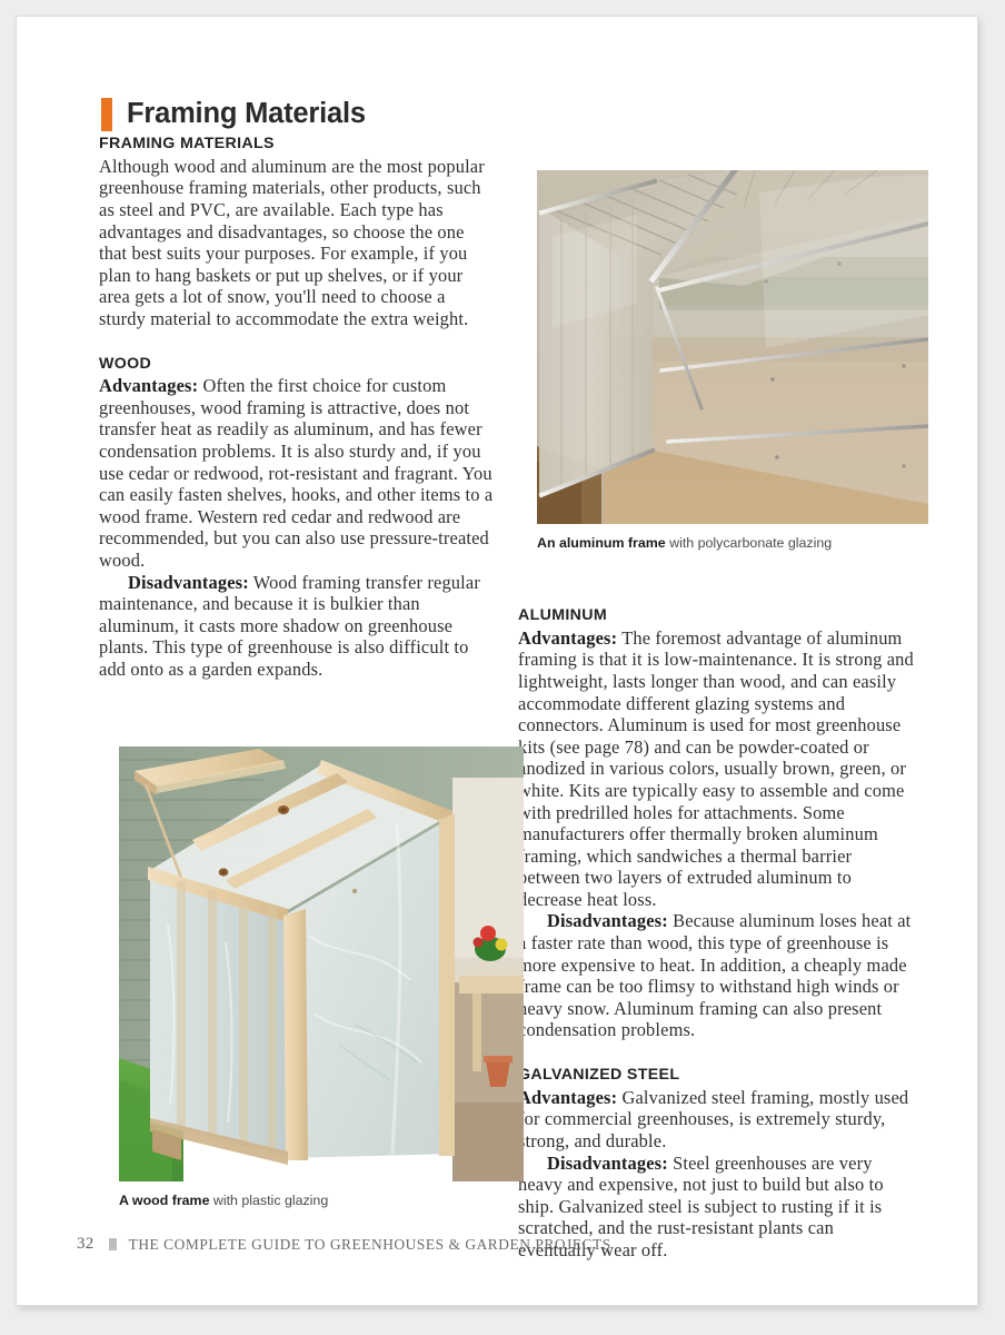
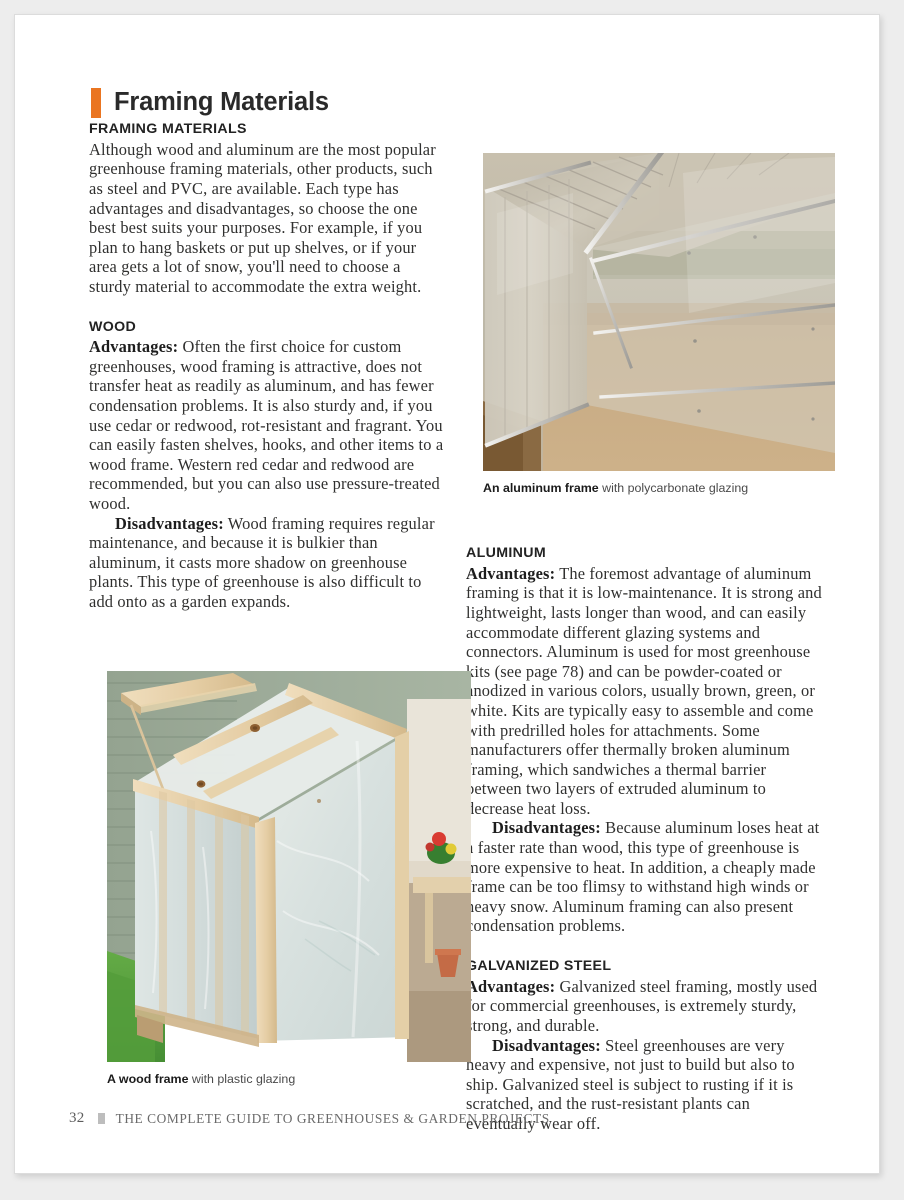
  Framing Materials
  FRAMING MATERIALS
- Although wood and aluminum are the most popular greenhouse framing materials, other products, such as steel and PVC, are available. Each type has advantages and disadvantages, so choose the one that best suits your purposes. For example, if you plan to hang baskets or put up shelves, or if your area gets a lot of snow, you'll need to choose a sturdy material to accommodate the extra weight.
+ Although wood and aluminum are the most popular greenhouse framing materials, other products, such as steel and PVC, are available. Each type has advantages and disadvantages, so choose the one best best suits your purposes. For example, if you plan to hang baskets or put up shelves, or if your area gets a lot of snow, you'll need to choose a sturdy material to accommodate the extra weight.
  WOOD
  Advantages: Often the first choice for custom greenhouses, wood framing is attractive, does not transfer heat as readily as aluminum, and has fewer condensation problems. It is also sturdy and, if you use cedar or redwood, rot-resistant and fragrant. You can easily fasten shelves, hooks, and other items to a wood frame. Western red cedar and redwood are recommended, but you can also use pressure-treated wood.
- Disadvantages: Wood framing transfer regular maintenance, and because it is bulkier than aluminum, it casts more shadow on greenhouse plants. This type of greenhouse is also difficult to add onto as a garden expands.
+ Disadvantages: Wood framing requires regular maintenance, and because it is bulkier than aluminum, it casts more shadow on greenhouse plants. This type of greenhouse is also difficult to add onto as a garden expands.
  ALUMINUM
  Advantages: The foremost advantage of aluminum framing is that it is low-maintenance. It is strong and lightweight, lasts longer than wood, and can easily accommodate different glazing systems and connectors. Aluminum is used for most greenhouse its (see page 78) and can be powder-coated or nodized in various colors, usually brown, green, or white. Kits are typically easy to assemble and come with predrilled holes for attachments. Some manufacturers offer thermally broken aluminum raming, which sandwiches a thermal barrier etween two layers of extruded aluminum to ecrease heat loss.
  Disadvantages: Because aluminum loses heat at faster rate than wood, this type of greenhouse is more expensive to heat. In addition, a cheaply made rame can be too flimsy to withstand high winds or eavy snow. Aluminum framing can also present ondensation problems.
  GALVANIZED STEEL
  Advantages: Galvanized steel framing, mostly used or commercial greenhouses, is extremely sturdy, trong, and durable.
  Disadvantages: Steel greenhouses are very heavy and expensive, not just to build but also to ship. Galvanized steel is subject to rusting if it is scratched, and the rust-resistant plants can eventually wear off.
  An aluminum frame with polycarbonate glazing
  A wood frame with plastic glazing
  32
  THE COMPLETE GUIDE TO GREENHOUSES & GARDEN PROJECTS
